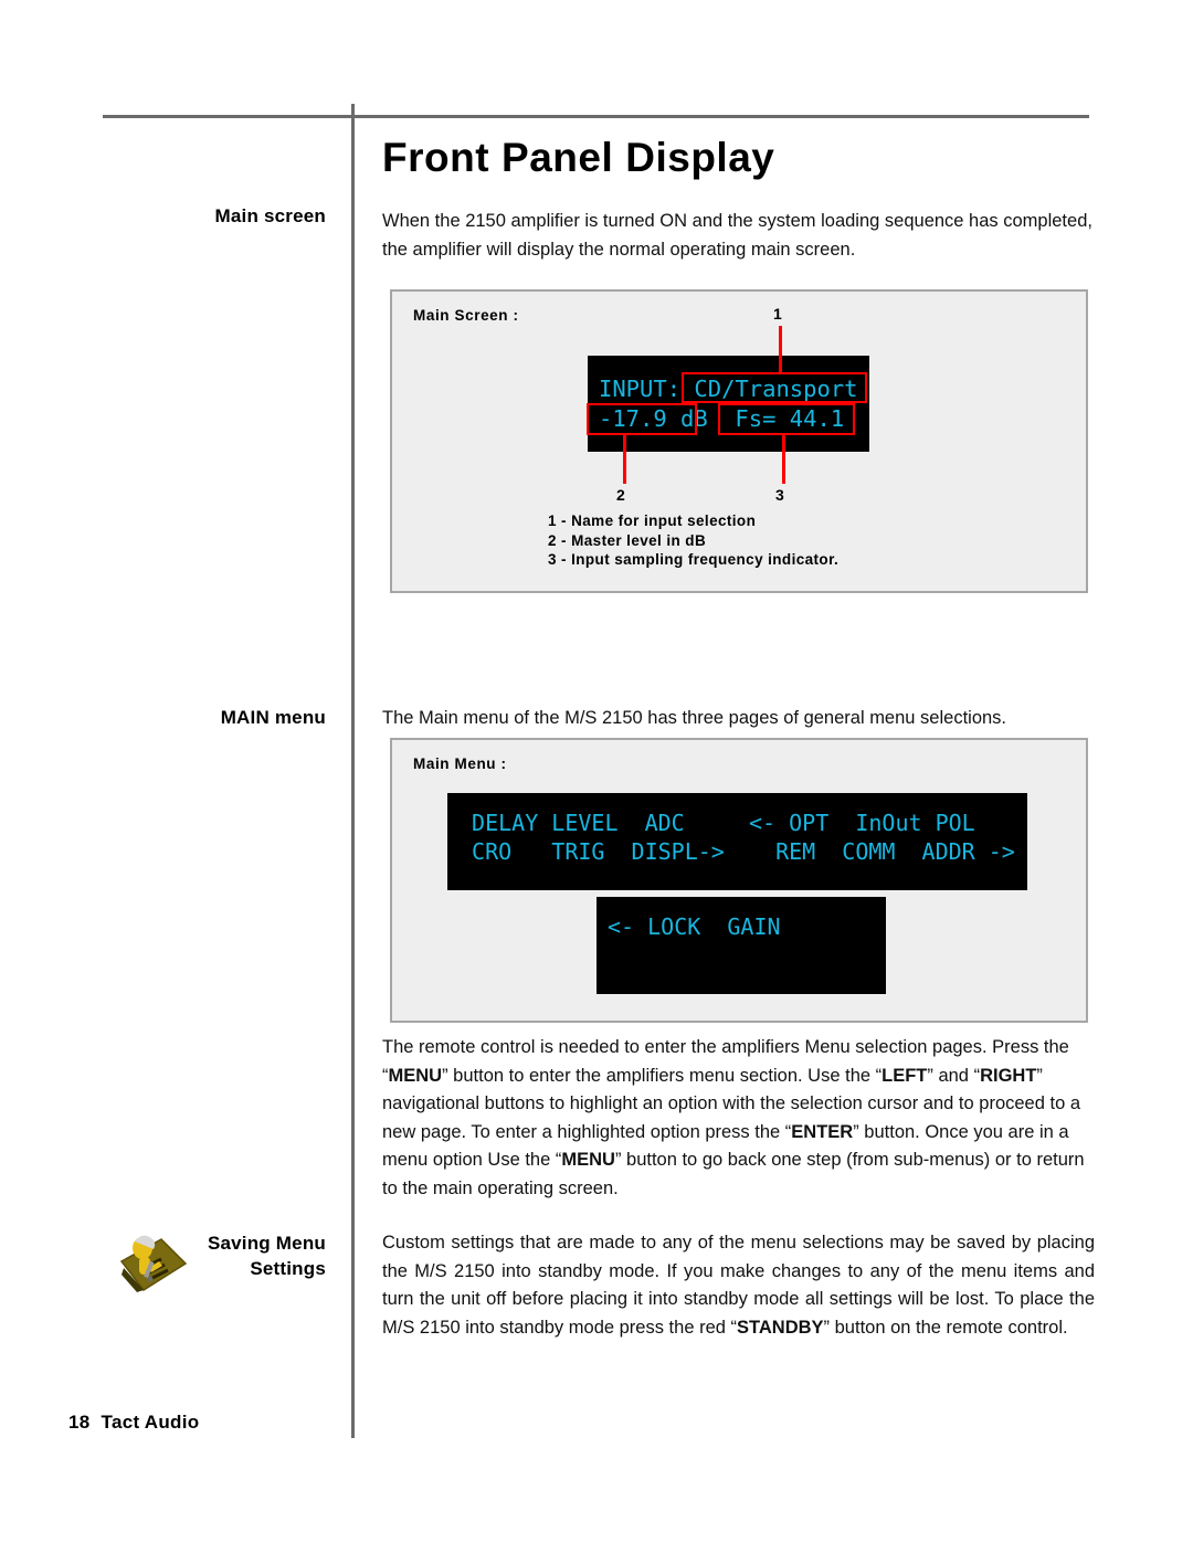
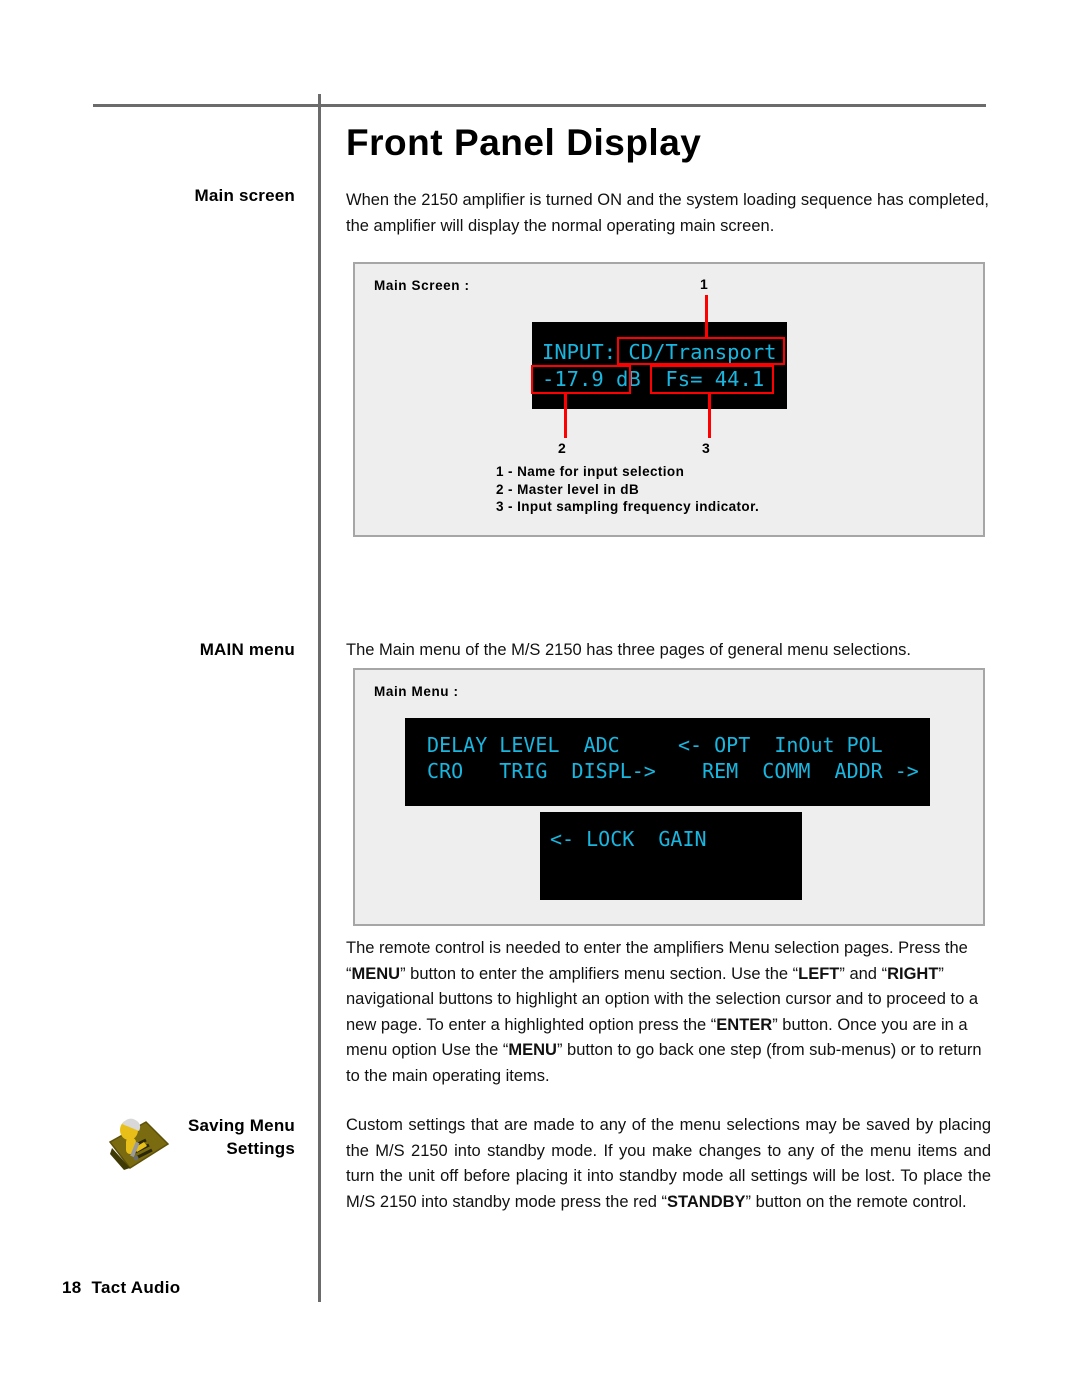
  Front Panel Display
  Main screen
  MAIN menu
  Saving Menu
  Settings
  When the 2150 amplifier is turned ON and the system loading sequence has completed, the amplifier will display the normal operating main screen.
  Main Screen :
  INPUT: CD/Transport
  -17.9 dB Fs= 44.1
  1
  2
  3
  1 - Name for input selection
  2 - Master level in dB
  3 - Input sampling frequency indicator.
  The Main menu of the M/S 2150 has three pages of general menu selections.
  Main Menu :
  DELAY LEVEL ADC
  CRO TRIG DISPL->
  <- OPT InOut POL
  REM COMM ADDR ->
  <- LOCK GAIN
- The remote control is needed to enter the amplifiers Menu selection pages. Press the “MENU” button to enter the amplifiers menu section. Use the “LEFT” and “RIGHT” navigational buttons to highlight an option with the selection cursor and to proceed to a new page. To enter a highlighted option press the “ENTER” button. Once you are in a menu option Use the “MENU” button to go back one step (from sub-menus) or to return to the main operating screen.
+ The remote control is needed to enter the amplifiers Menu selection pages. Press the “MENU” button to enter the amplifiers menu section. Use the “LEFT” and “RIGHT” navigational buttons to highlight an option with the selection cursor and to proceed to a new page. To enter a highlighted option press the “ENTER” button. Once you are in a menu option Use the “MENU” button to go back one step (from sub-menus) or to return to the main operating items.
  Custom settings that are made to any of the menu selections may be saved by placing the M/S 2150 into standby mode. If you make changes to any of the menu items and turn the unit off before placing it into standby mode all settings will be lost. To place the M/S 2150 into standby mode press the red “STANDBY” button on the remote control.
  18 Tact Audio
